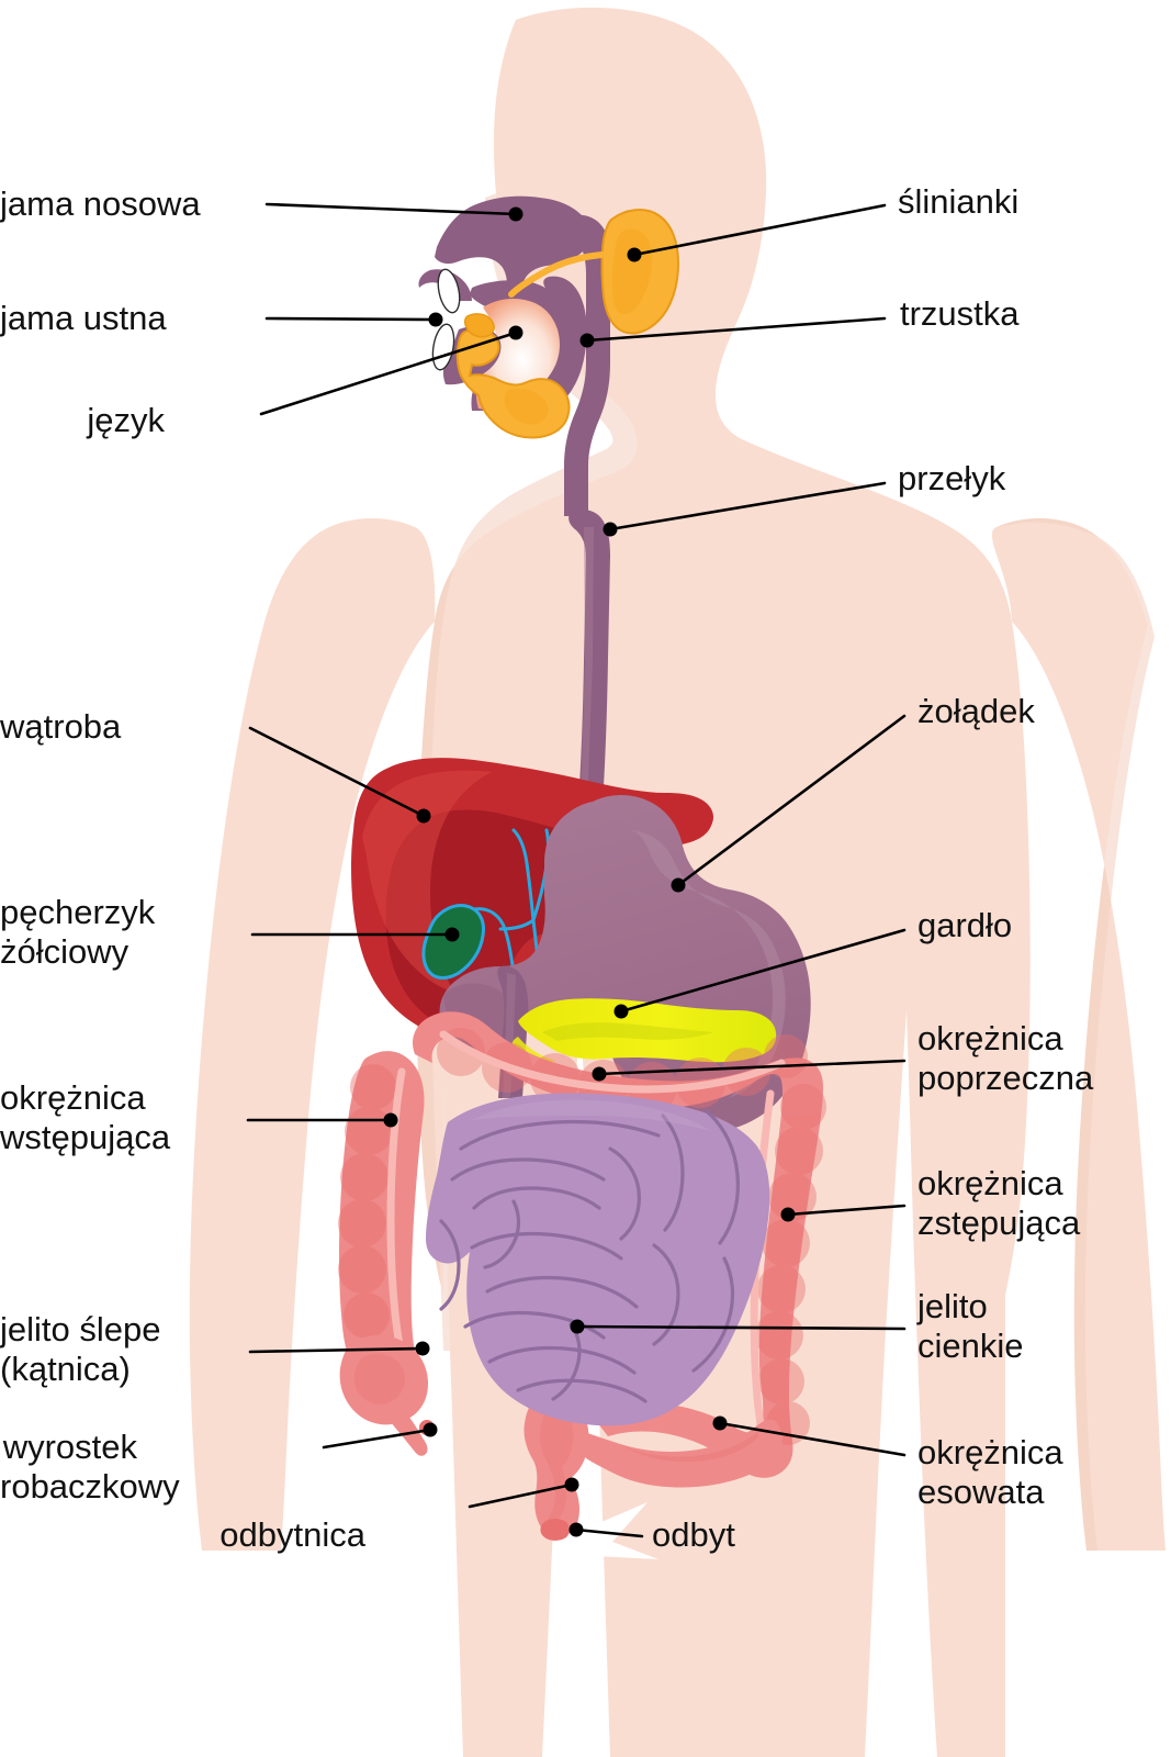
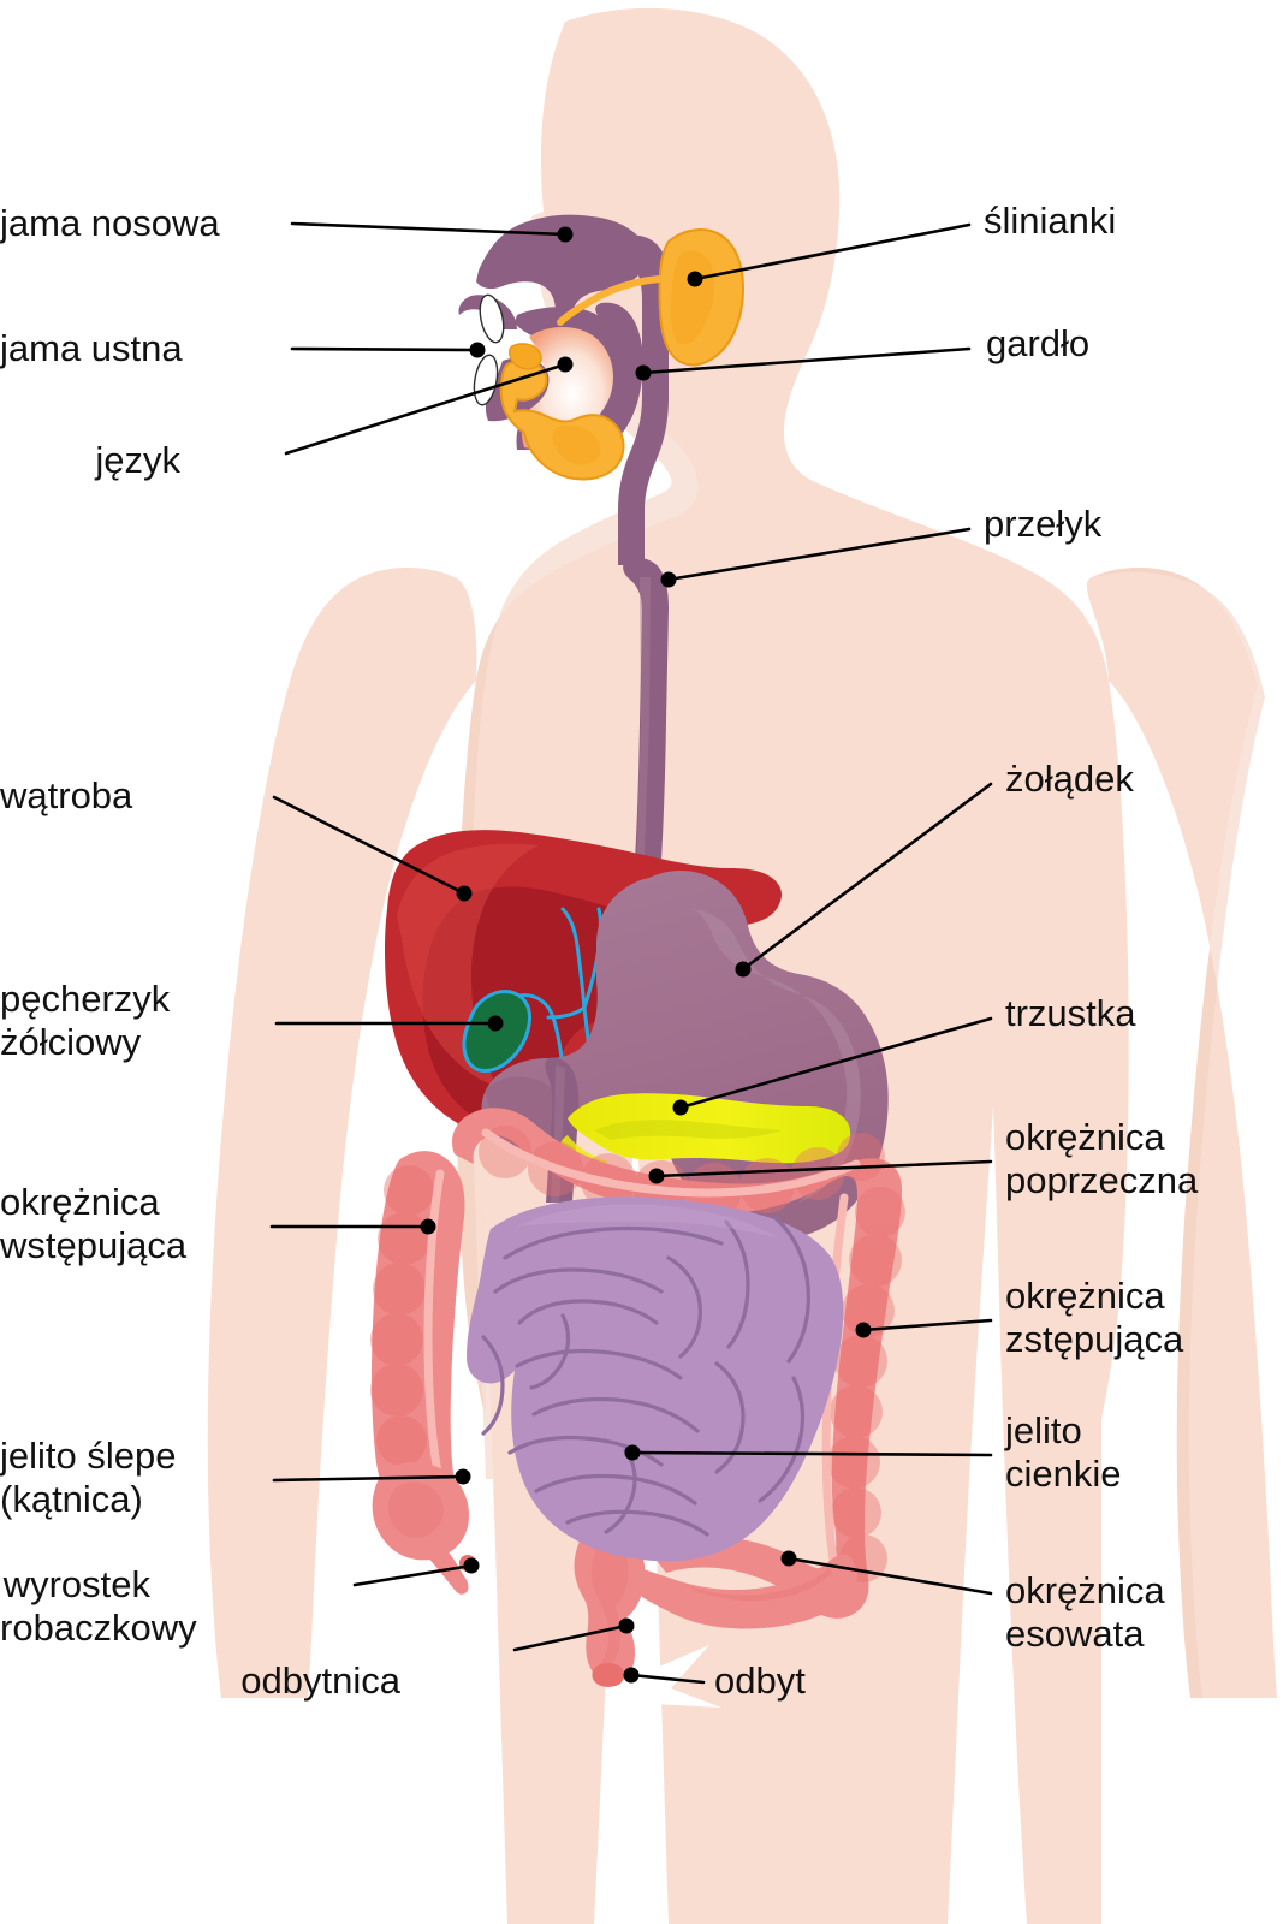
  jama nosowa
  jama ustna
  język
  ślinianki
- trzustka
+ gardło
  przełyk
  wątroba
  pęcherzyk
  żółciowy
  żołądek
- gardło
+ trzustka
  okrężnica
  poprzeczna
  okrężnica
  wstępująca
  okrężnica
  zstępująca
  jelito
  cienkie
  jelito ślepe
  (kątnica)
  wyrostek
  robaczkowy
  okrężnica
  esowata
  odbytnica
  odbyt
